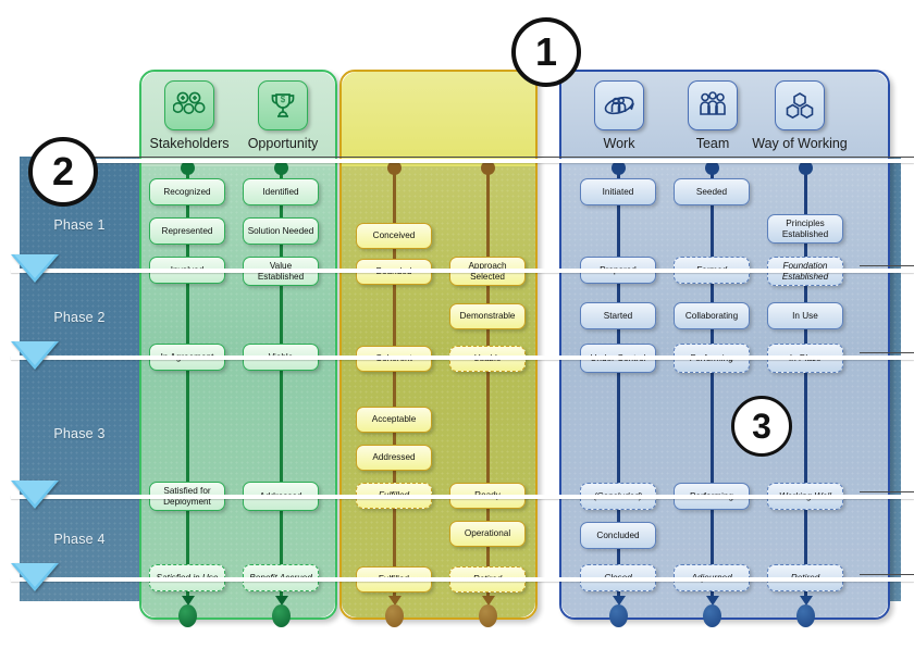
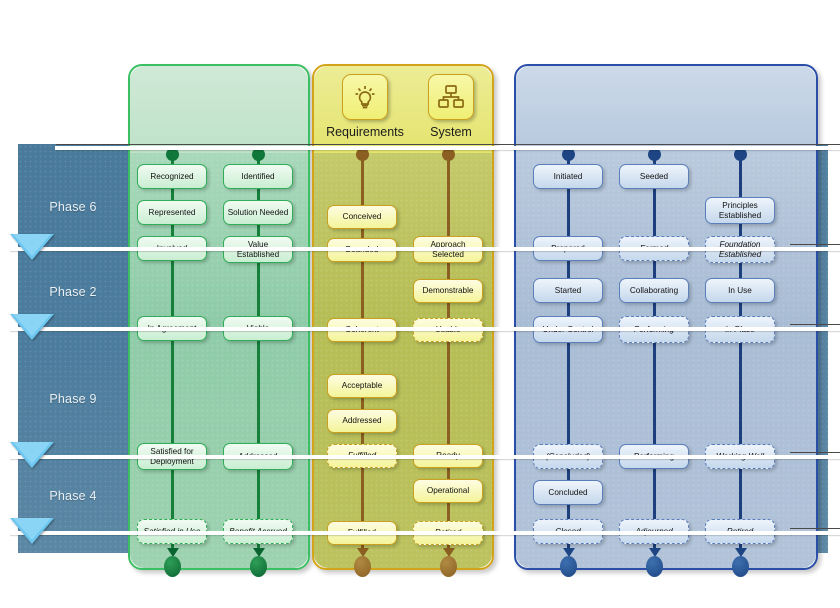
- Phase 1
+ Phase 6
  Phase 2
- Phase 3
+ Phase 9
  Phase 4
- Stakeholders
- $
- Opportunity
  Recognized
  Represented
  Satisfied for Deployment
  Identified
  Solution Needed
  Value Established
+ Requirements
+ System
  Conceived
  Acceptable
  Addressed
  Approach Selected
  Demonstrable
  Operational
- Work
- Team
- Way of Working
  Initiated
  Started
  Concluded
  Seeded
  Collaborating
  Principles Established
  Foundation Established
  In Use
- 1
- 2
- 3
